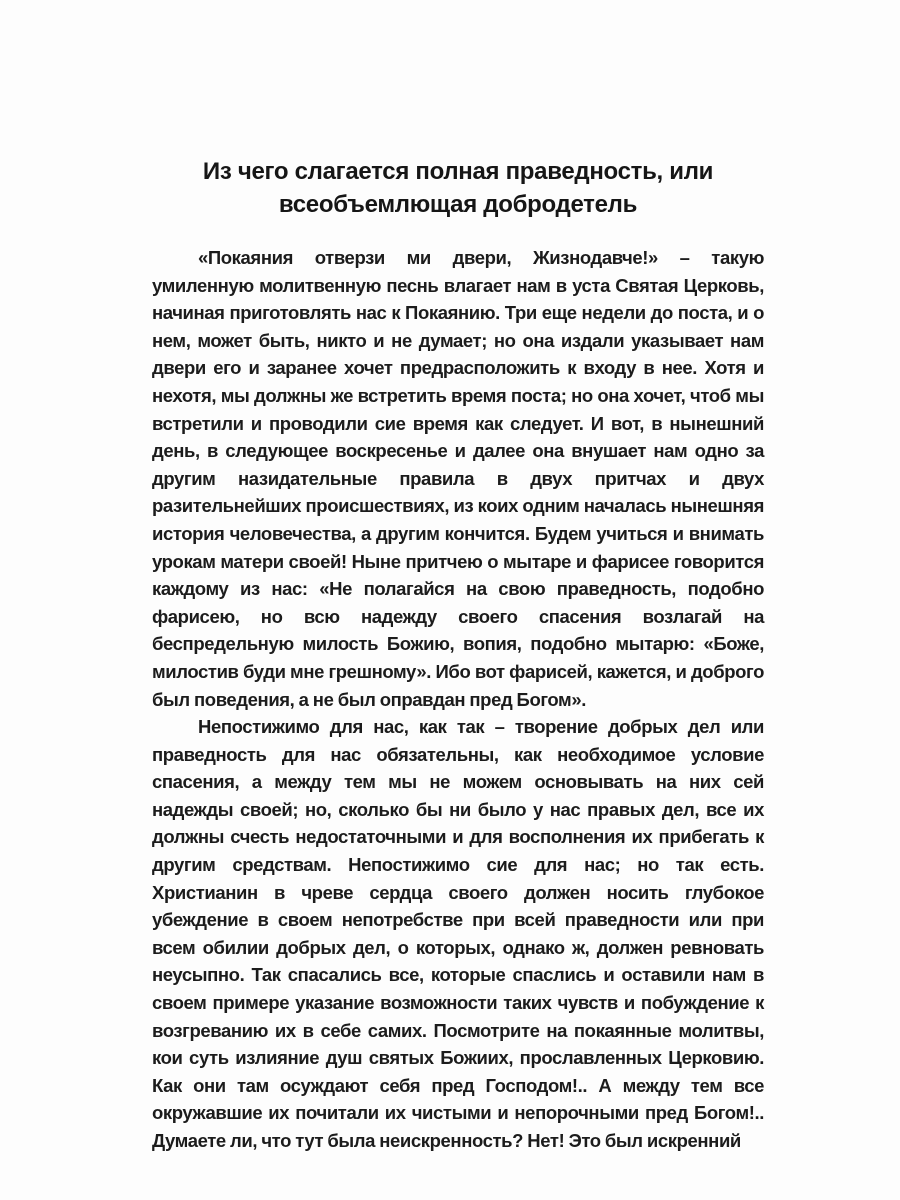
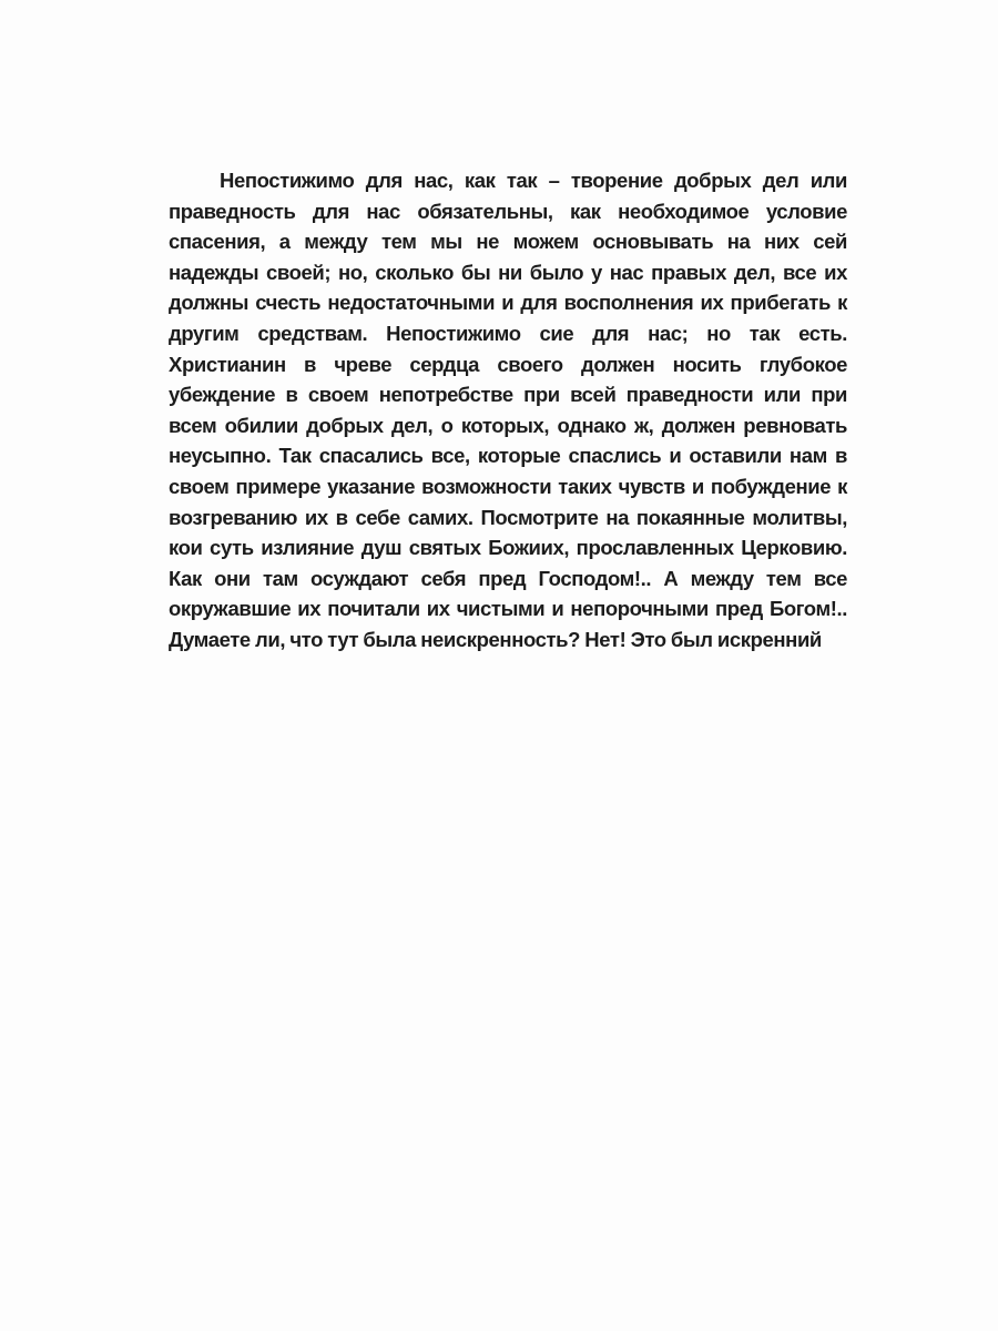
- Из чего слагается полная праведность, или
- всеобъемлющая добродетель
- «Покаяния отверзи ми двери, Жизнодавче!» – такую умиленную молитвенную песнь влагает нам в уста Святая Церковь, начиная приготовлять нас к Покаянию. Три еще недели до поста, и о нем, может быть, никто и не думает; но она издали указывает нам двери его и заранее хочет предрасположить к входу в нее. Хотя и нехотя, мы должны же встретить время поста; но она хочет, чтоб мы встретили и проводили сие время как следует. И вот, в нынешний день, в следующее воскресенье и далее она внушает нам одно за другим назидательные правила в двух притчах и двух разительнейших происшествиях, из коих одним началась нынешняя история человечества, а другим кончится. Будем учиться и внимать урокам матери своей! Ныне притчею о мытаре и фарисее говорится каждому из нас: «Не полагайся на свою праведность, подобно фарисею, но всю надежду своего спасения возлагай на беспредельную милость Божию, вопия, подобно мытарю: «Боже, милостив буди мне грешному». Ибо вот фарисей, кажется, и доброго был поведения, а не был оправдан пред Богом».
  Непостижимо для нас, как так – творение добрых дел или праведность для нас обязательны, как необходимое условие спасения, а между тем мы не можем основывать на них сей надежды своей; но, сколько бы ни было у нас правых дел, все их должны счесть недостаточными и для восполнения их прибегать к другим средствам. Непостижимо сие для нас; но так есть. Христианин в чреве сердца своего должен носить глубокое убеждение в своем непотребстве при всей праведности или при всем обилии добрых дел, о которых, однако ж, должен ревновать неусыпно. Так спасались все, которые спаслись и оставили нам в своем примере указание возможности таких чувств и побуждение к возгреванию их в себе самих. Посмотрите на покаянные молитвы, кои суть излияние душ святых Божиих, прославленных Церковию. Как они там осуждают себя пред Господом!.. А между тем все окружавшие их почитали их чистыми и непорочными пред Богом!.. Думаете ли, что тут была неискренность? Нет! Это был искренний
